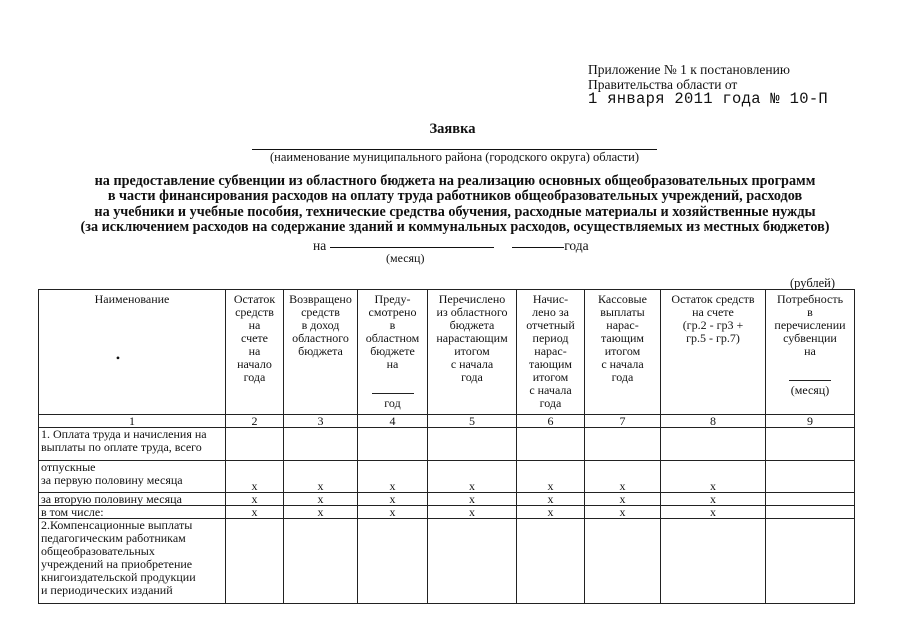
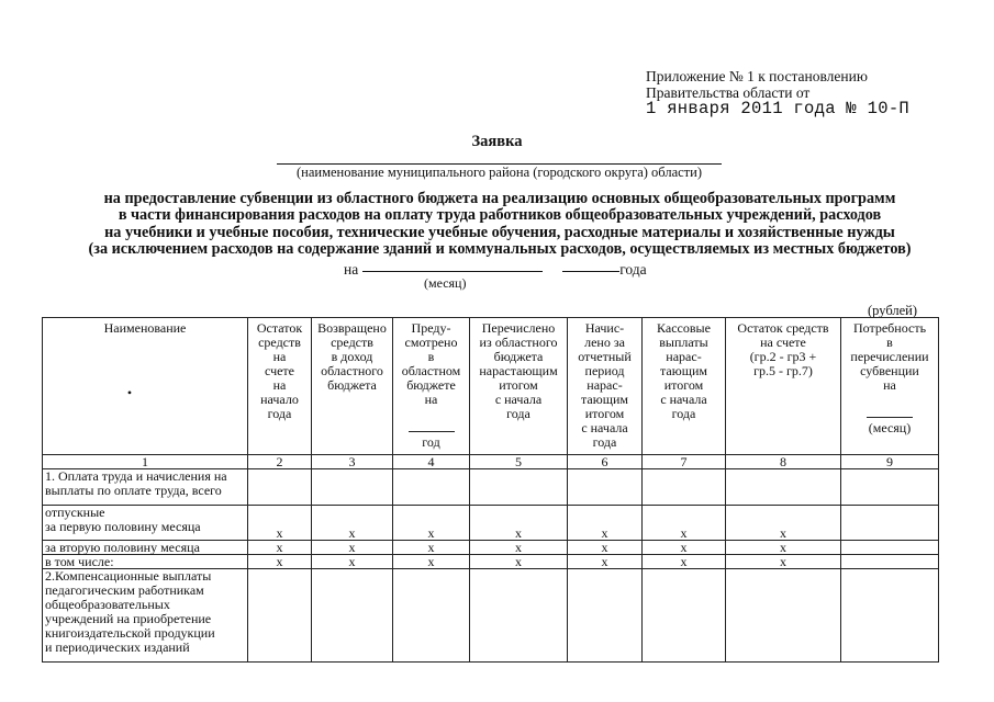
  Приложение № 1 к постановлению
  Правительства области от
  1 января 2011 года № 10-П
  Заявка
  (наименование муниципального района (городского округа) области)
  на предоставление субвенции из областного бюджета на реализацию основных общеобразовательных программ
  в части финансирования расходов на оплату труда работников общеобразовательных учреждений, расходов
- на учебники и учебные пособия, технические средства обучения, расходные материалы и хозяйственные нужды
+ на учебники и учебные пособия, технические учебные обучения, расходные материалы и хозяйственные нужды
  (за исключением расходов на содержание зданий и коммунальных расходов, осуществляемых из местных бюджетов)
  на года
  (месяц)
  (рублей)
  Наименование•	Остатоксредствнасчетенаначалогода	Возвращеносредствв доходобластногобюджета	Преду-смотреновобластномбюджетенагод	Перечисленоиз областногобюджетанарастающимитогомс началагода	Начис-лено заотчетныйпериоднарас-тающимитогомс началагода	Кассовыевыплатынарас-тающимитогомс началагода	Остаток средствна счете(гр.2 - гр3 +гр.5 - гр.7)	Потребностьвперечислениисубвенциина(месяц)
  1	2	3	4	5	6	7	8	9
  1. Оплата труда и начисления навыплаты по оплате труда, всего
  отпускныеза первую половину месяца	x	x	x	x	x	x	x
  за вторую половину месяца	x	x	x	x	x	x	x
  в том числе:	x	x	x	x	x	x	x
  2.Компенсационные выплатыпедагогическим работникамобщеобразовательныхучреждений на приобретениекнигоиздательской продукциии периодических изданий
